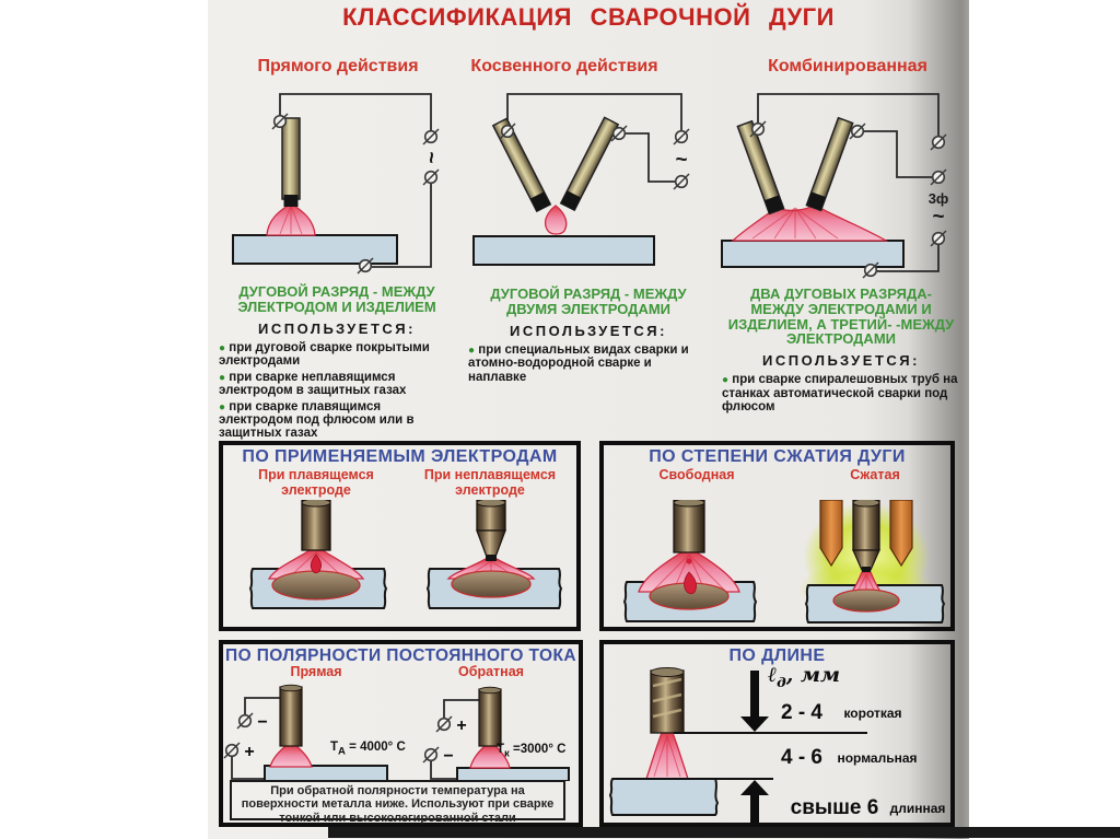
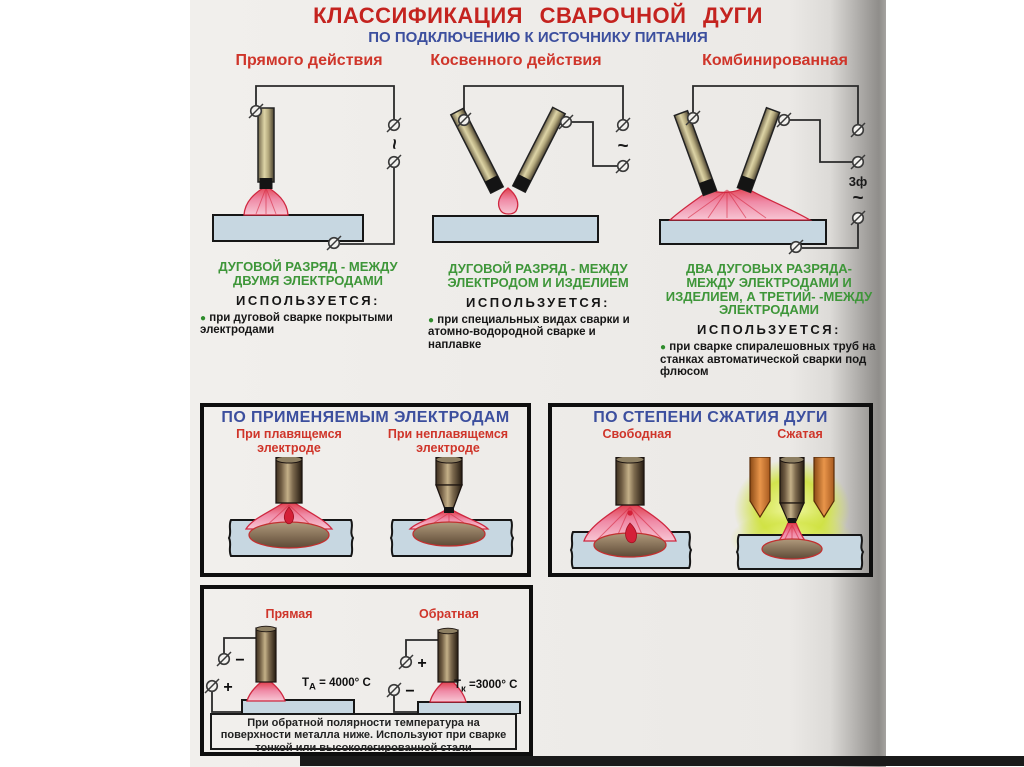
  КЛАССИФИКАЦИЯ СВАРОЧНОЙ ДУГИ
+ ПО ПОДКЛЮЧЕНИЮ К ИСТОЧНИКУ ПИТАНИЯ
  Прямого действия
  Косвенного действия
  Комбинированная
  ~
  3ф
  ~
- ДУГОВОЙ РАЗРЯД - МЕЖДУ ЭЛЕКТРОДОМ И ИЗДЕЛИЕМ
+ ДУГОВОЙ РАЗРЯД - МЕЖДУ ДВУМЯ ЭЛЕКТРОДАМИ
  ИСПОЛЬЗУЕТСЯ:
  ● при дуговой сварке покрытыми электродами
- ● при сварке неплавящимся электродом в защитных газах
- ● при сварке плавящимся электродом под флюсом или в защитных газах
- ДУГОВОЙ РАЗРЯД - МЕЖДУ ДВУМЯ ЭЛЕКТРОДАМИ
+ ДУГОВОЙ РАЗРЯД - МЕЖДУ ЭЛЕКТРОДОМ И ИЗДЕЛИЕМ
  ИСПОЛЬЗУЕТСЯ:
  ● при специальных видах сварки и атомно-водородной сварке и наплавке
  ДВА ДУГОВЫХ РАЗРЯДА- МЕЖДУ ЭЛЕКТРОДАМИ И ИЗДЕЛИЕМ, А ТРЕТИЙ- -МЕЖДУ ЭЛЕКТРОДАМИ
  ИСПОЛЬЗУЕТСЯ:
  ● при сварке спиралешовных труб на станках автоматической сварки под флюсом
  ПО ПРИМЕНЯЕМЫМ ЭЛЕКТРОДАМ
  При плавящемся электроде
  При неплавящемся электроде
  ПО СТЕПЕНИ СЖАТИЯ ДУГИ
  Свободная
  Сжатая
- ПО ПОЛЯРНОСТИ ПОСТОЯННОГО ТОКА
  Прямая
  Обратная
  −
  +
  +
  −
  TА = 4000° C
  Tк =3000° C
  При обратной полярности температура на поверхности металла ниже. Используют при сварке тонкой или высоколегированной стали
- ПО ДЛИНЕ
- 2 - 4
- короткая
- 4 - 6
- нормальная
- свыше 6
- длинная
- ℓд, мм
